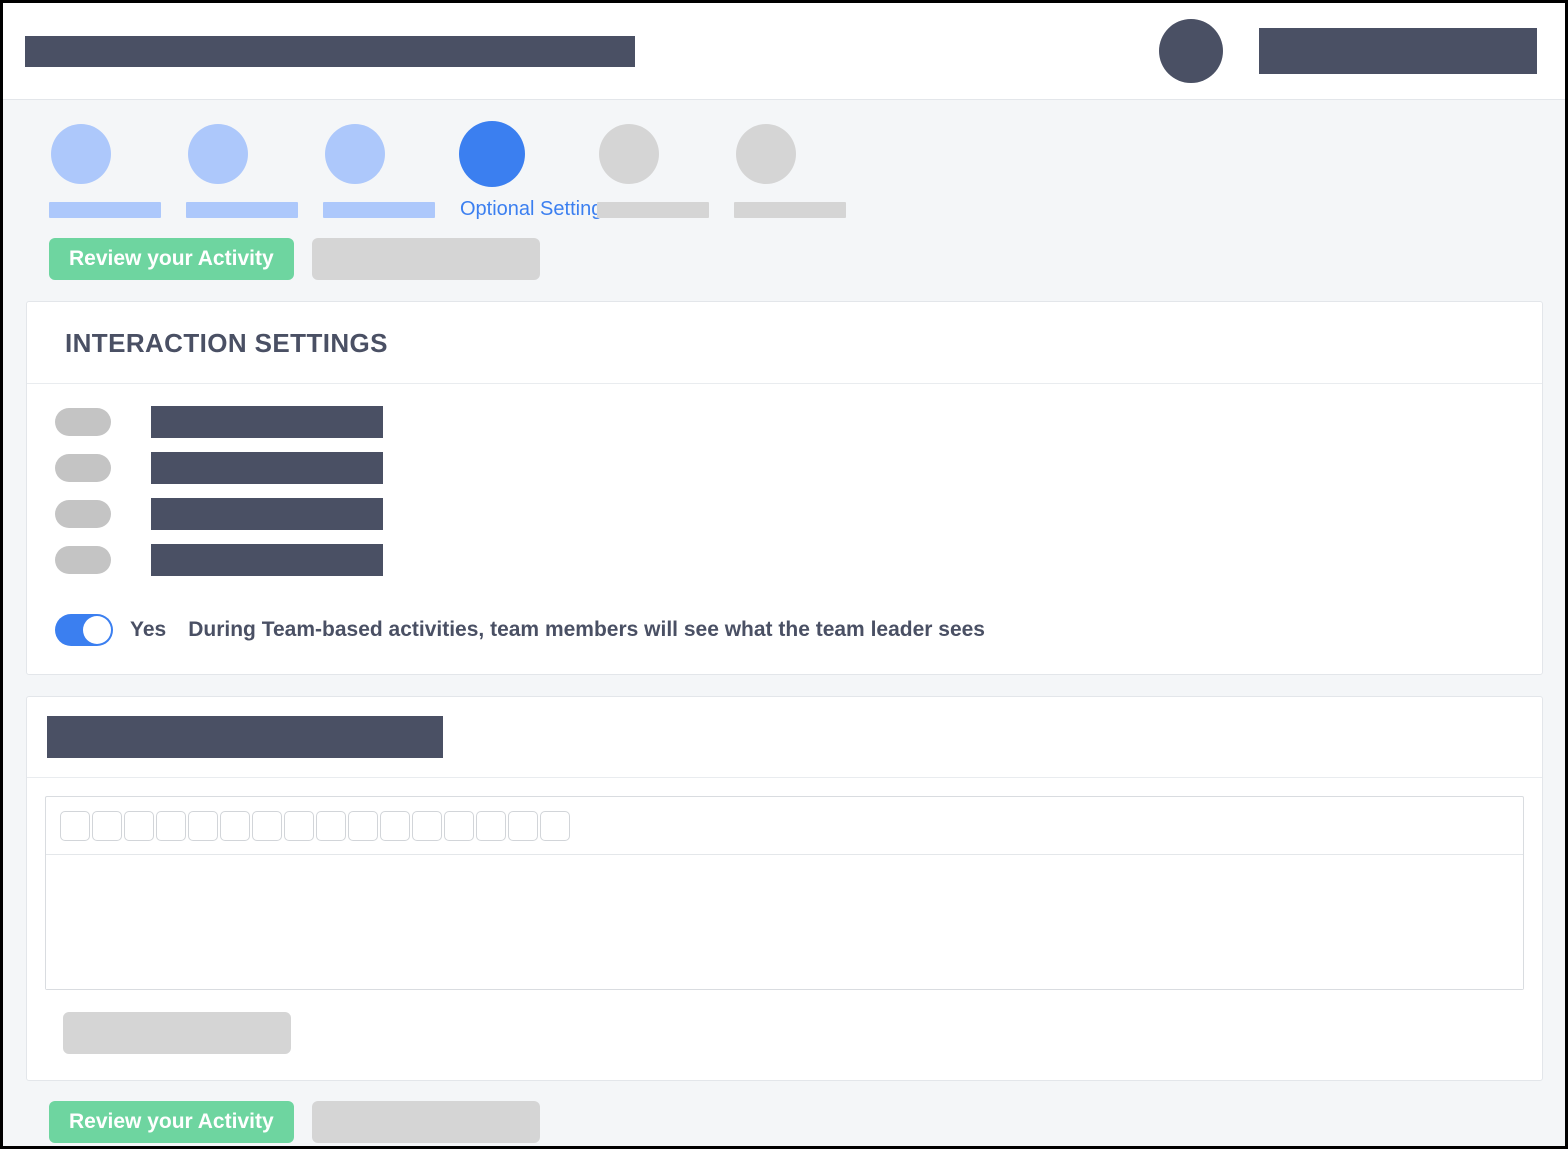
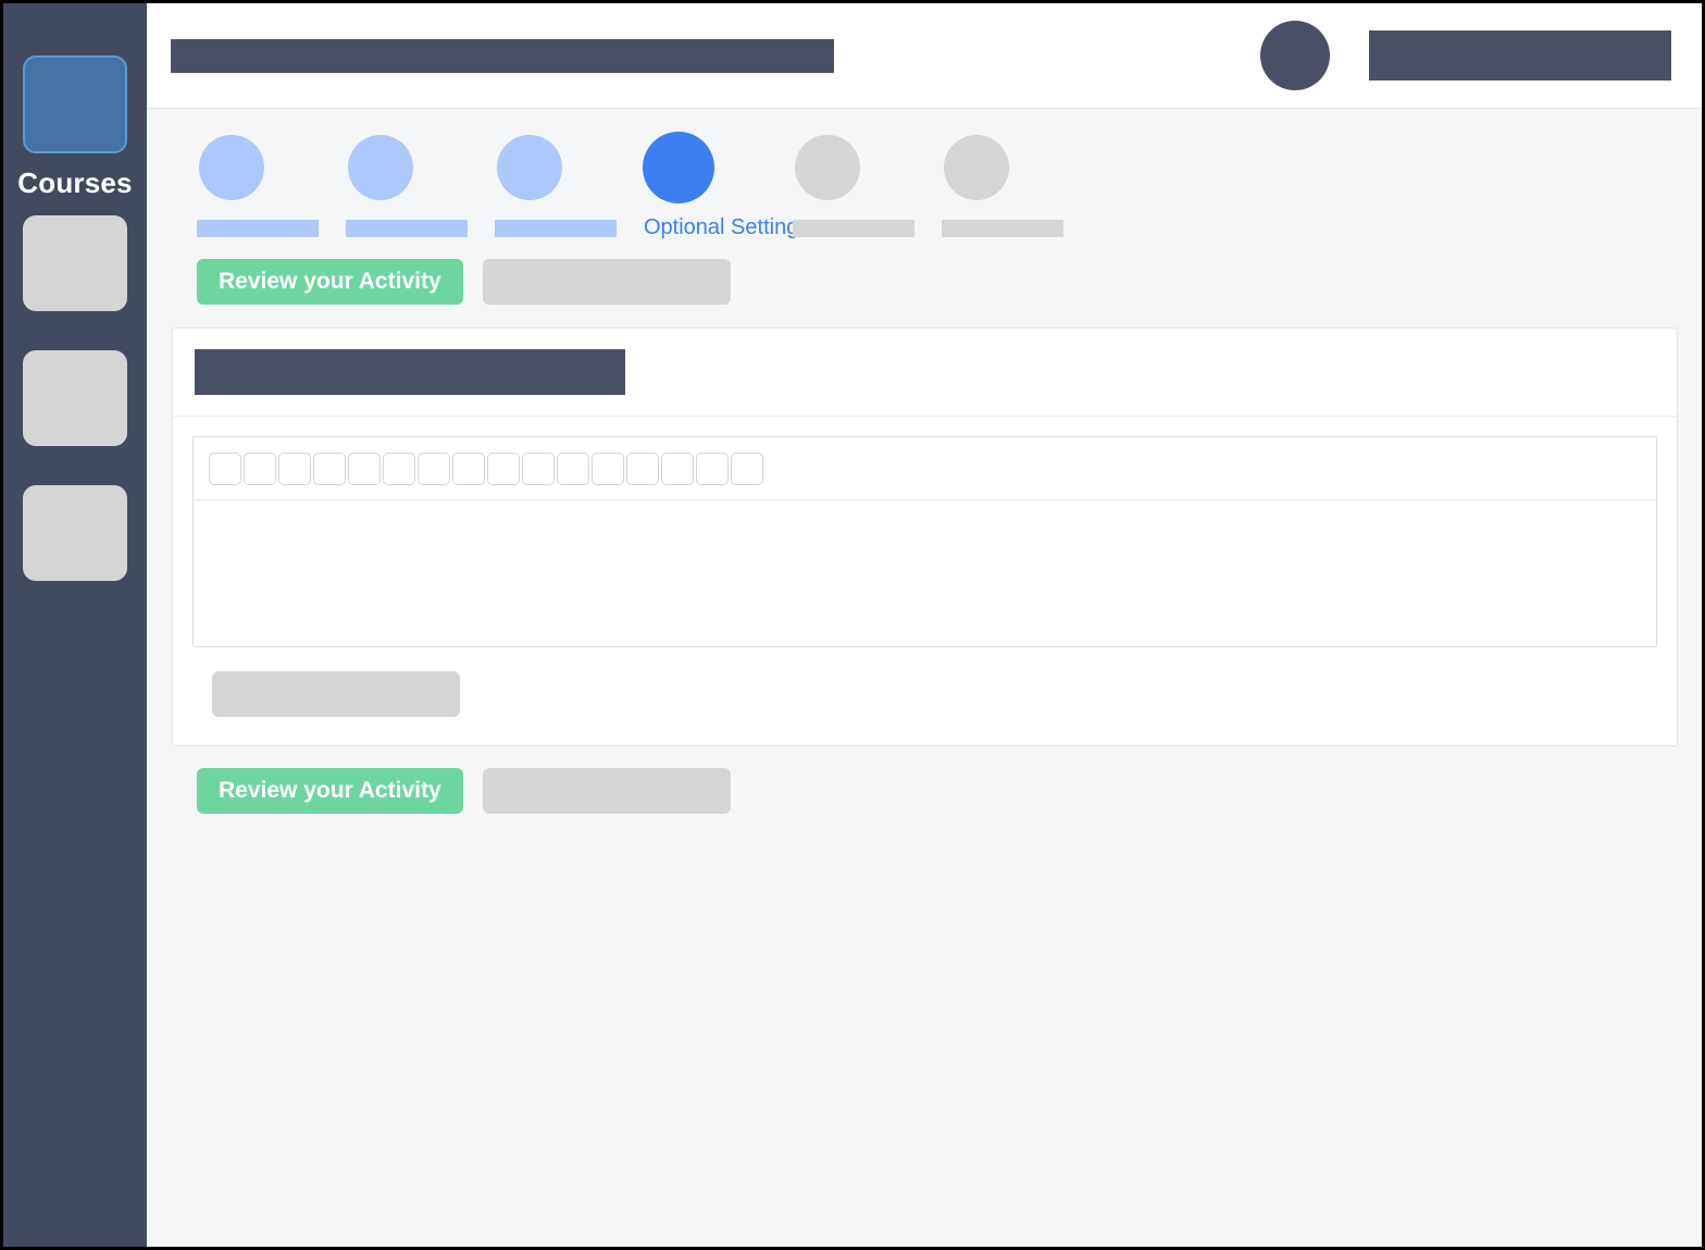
+ Courses
  Optional Settin
  Review your Activity
- INTERACTION SETTINGS
- Yes
- During Team-based activities, team members will see what the team leader sees
  Review your Activity
